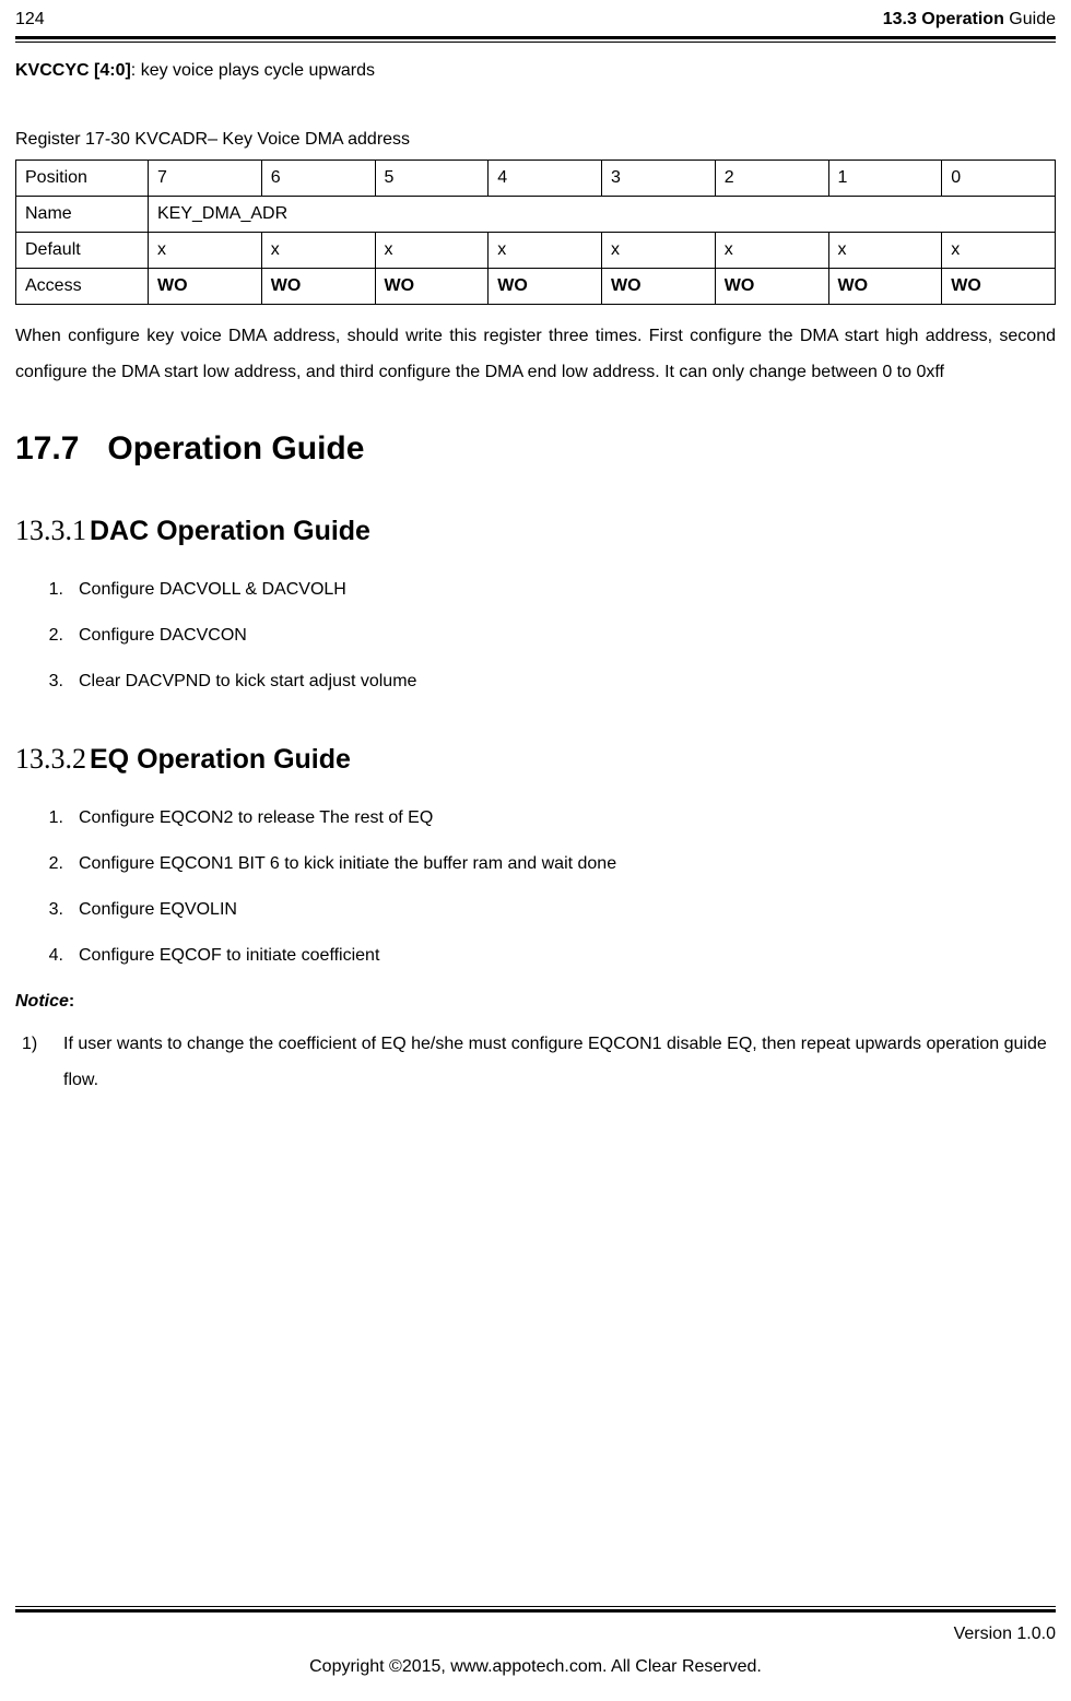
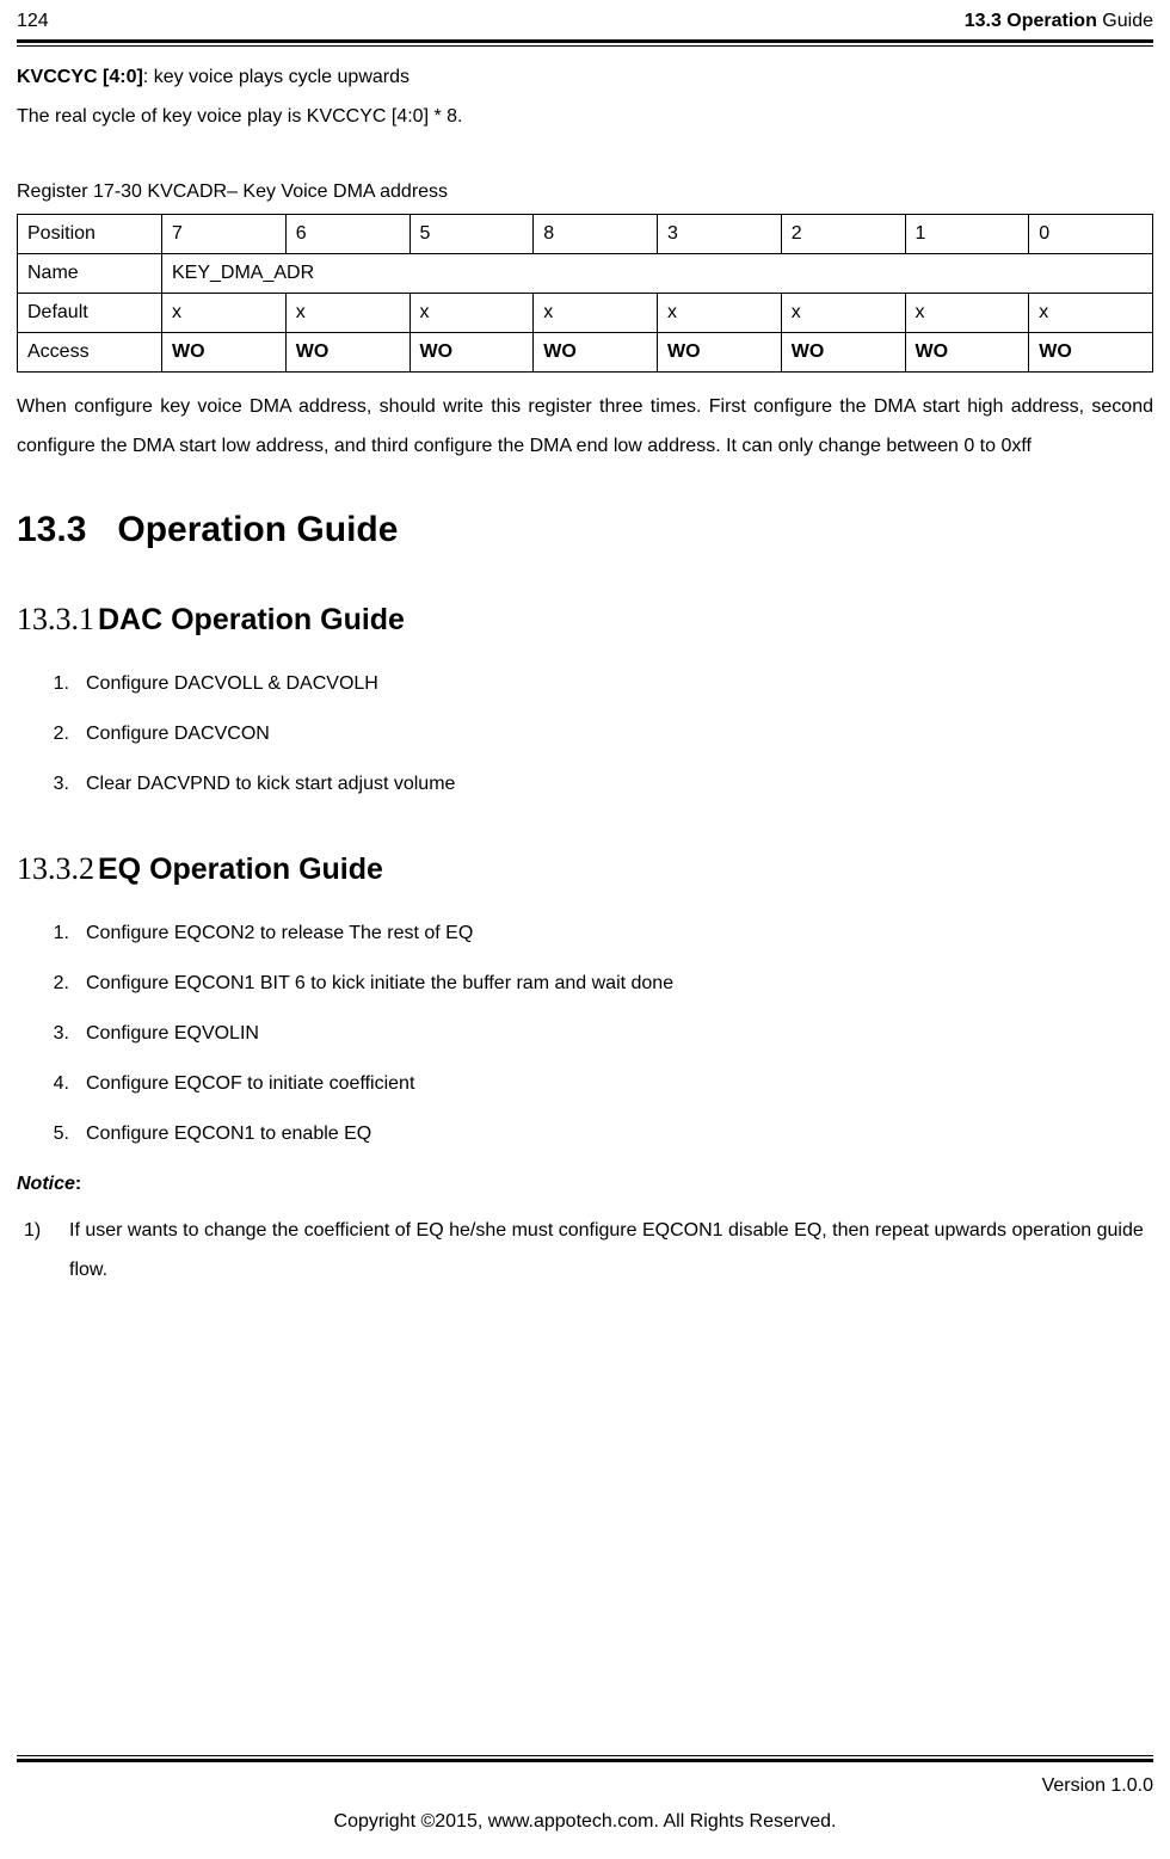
  124
  13.3 Operation Guide
  KVCCYC [4:0]: key voice plays cycle upwards
+ The real cycle of key voice play is KVCCYC [4:0] * 8.
  Register 17-30 KVCADR– Key Voice DMA address
- Position	7	6	5	4	3	2	1	0
+ Position	7	6	5	8	3	2	1	0
  Name	KEY_DMA_ADR
  Default	x	x	x	x	x	x	x	x
  Access	WO	WO	WO	WO	WO	WO	WO	WO
  When configure key voice DMA address, should write this register three times. First configure the DMA start high address, second configure the DMA start low address, and third configure the DMA end low address. It can only change between 0 to 0xff
- 17.7
+ 13.3
  Operation Guide
  13.3.1
  DAC Operation Guide
  1.
  Configure DACVOLL & DACVOLH
  2.
  Configure DACVCON
  3.
  Clear DACVPND to kick start adjust volume
  13.3.2
  EQ Operation Guide
  1.
  Configure EQCON2 to release The rest of EQ
  2.
  Configure EQCON1 BIT 6 to kick initiate the buffer ram and wait done
  3.
  Configure EQVOLIN
  4.
  Configure EQCOF to initiate coefficient
+ 5.
+ Configure EQCON1 to enable EQ
  Notice:
  1)
  If user wants to change the coefficient of EQ he/she must configure EQCON1 disable EQ, then repeat upwards operation guide flow.
  Version 1.0.0
- Copyright ©2015, www.appotech.com. All Clear Reserved.
+ Copyright ©2015, www.appotech.com. All Rights Reserved.
